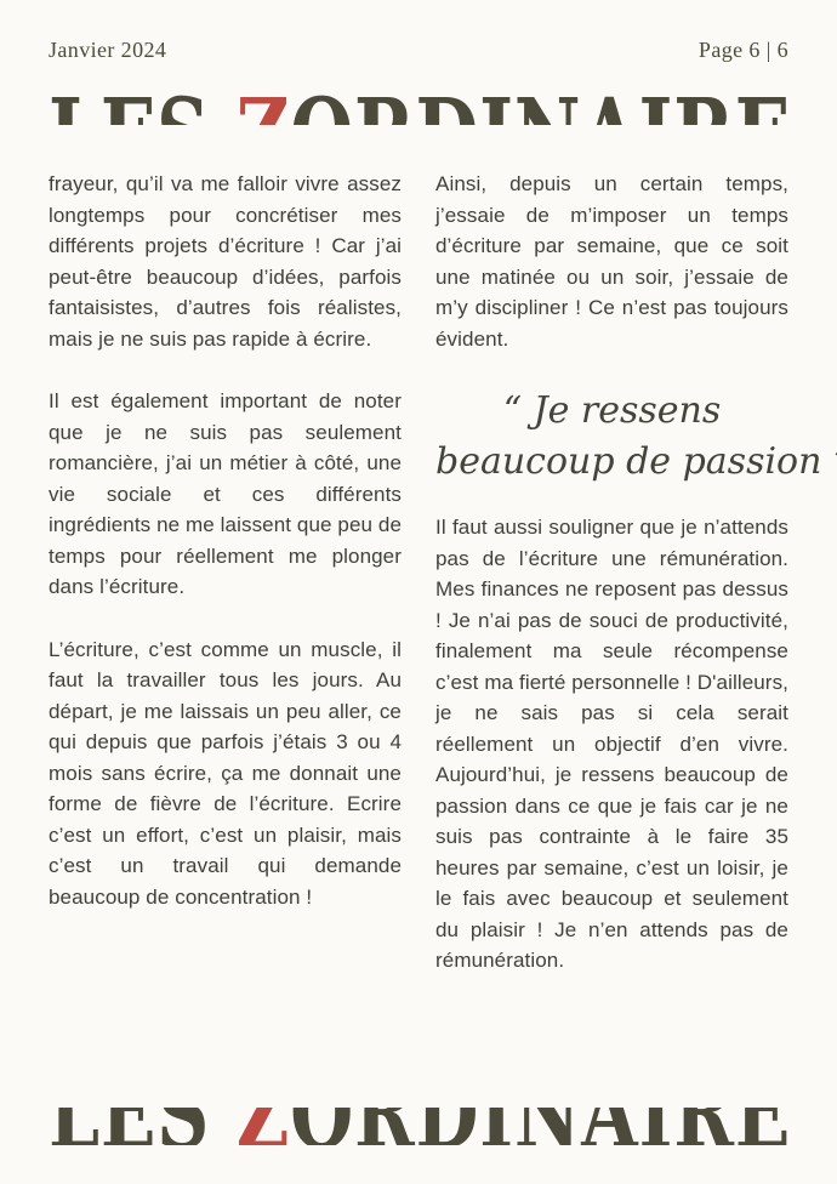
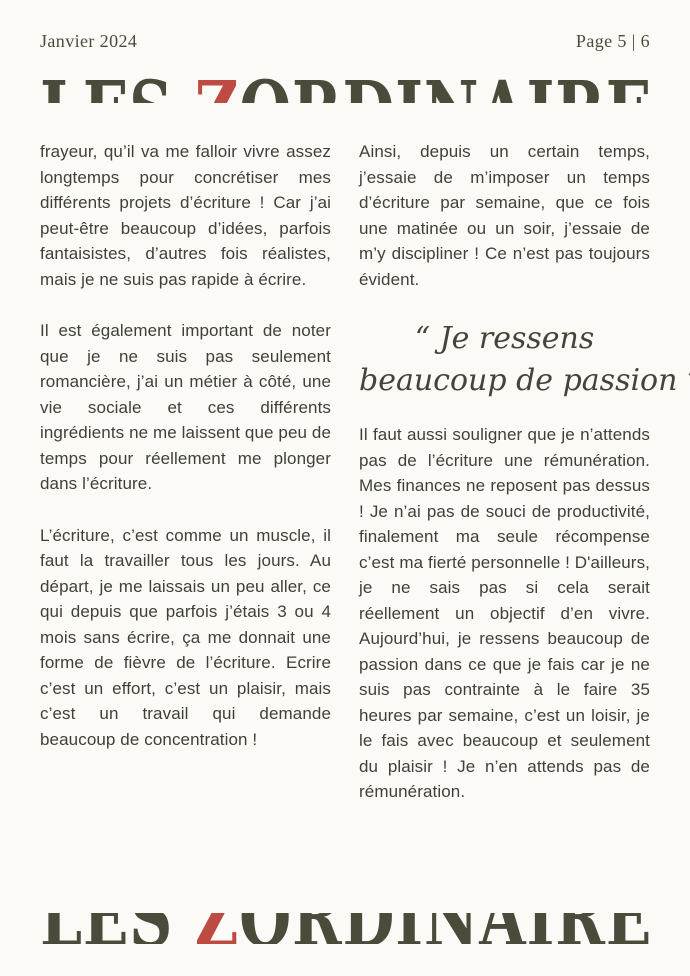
  Janvier 2024
- Page 6 | 6
+ Page 5 | 6
  frayeur, qu’il va me falloir vivre assez longtemps pour concrétiser mes différents projets d’écriture ! Car j’ai peut-être beaucoup d’idées, parfois fantaisistes, d’autres fois réalistes, mais je ne suis pas rapide à écrire.
  Il est également important de noter que je ne suis pas seulement romancière, j’ai un métier à côté, une vie sociale et ces différents ingrédients ne me laissent que peu de temps pour réellement me plonger dans l’écriture.
  L’écriture, c’est comme un muscle, il faut la travailler tous les jours. Au départ, je me laissais un peu aller, ce qui depuis que parfois j’étais 3 ou 4 mois sans écrire, ça me donnait une forme de fièvre de l’écriture. Ecrire c’est un effort, c’est un plaisir, mais c’est un travail qui demande beaucoup de concentration !
- Ainsi, depuis un certain temps, j’essaie de m’imposer un temps d’écriture par semaine, que ce soit une matinée ou un soir, j’essaie de m’y discipliner ! Ce n’est pas toujours évident.
+ Ainsi, depuis un certain temps, j’essaie de m’imposer un temps d’écriture par semaine, que ce fois une matinée ou un soir, j’essaie de m’y discipliner ! Ce n’est pas toujours évident.
  “ Je ressens
  beaucoup de passion
  Il faut aussi souligner que je n’attends pas de l’écriture une rémunération. Mes finances ne reposent pas dessus ! Je n’ai pas de souci de productivité, finalement ma seule récompense c’est ma fierté personnelle ! D'ailleurs, je ne sais pas si cela serait réellement un objectif d’en vivre. Aujourd’hui, je ressens beaucoup de passion dans ce que je fais car je ne suis pas contrainte à le faire 35 heures par semaine, c’est un loisir, je le fais avec beaucoup et seulement du plaisir ! Je n’en attends pas de rémunération.
  LES ZORDINAIRE
